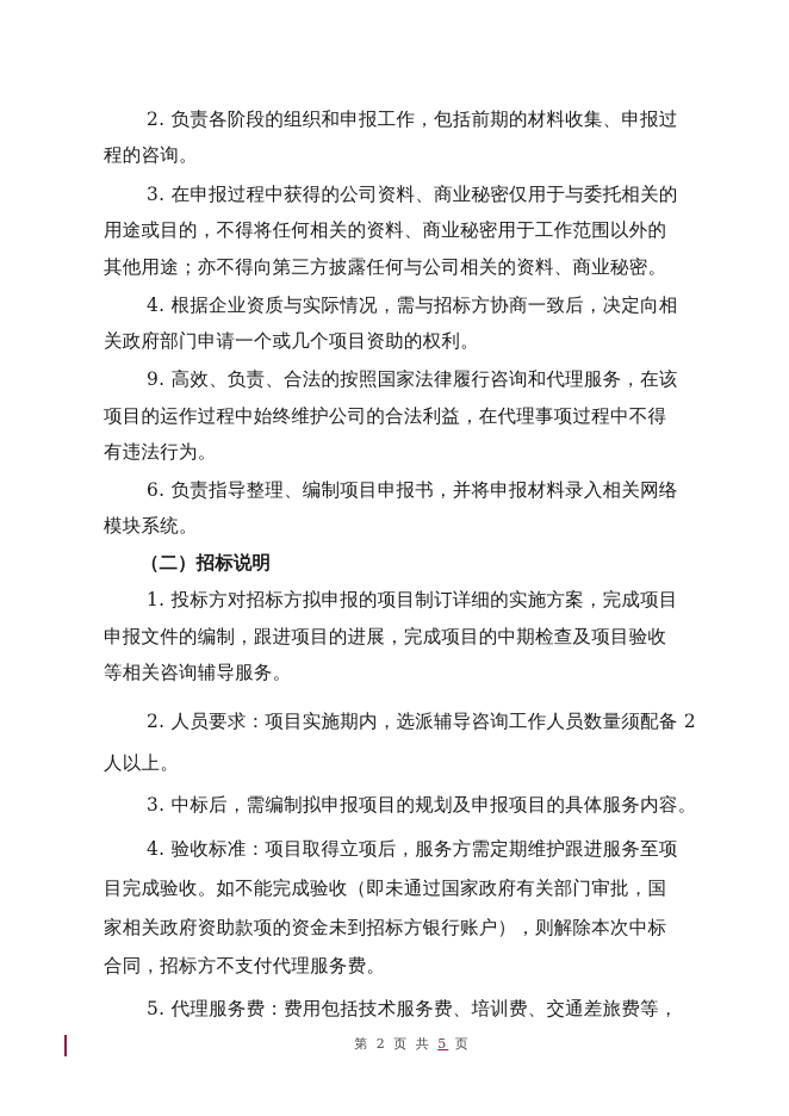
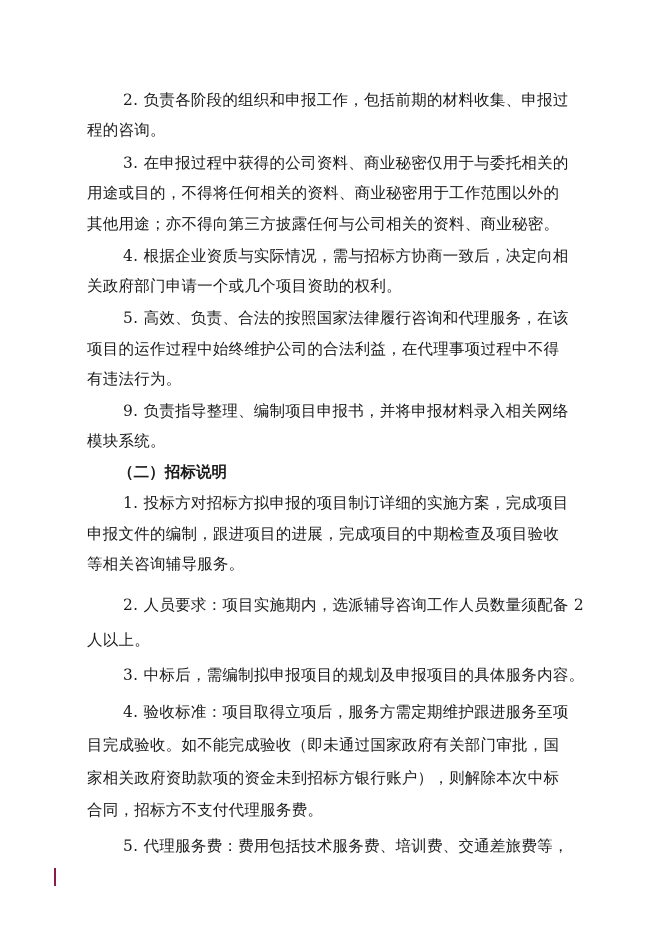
  2. 负责各阶段的组织和申报工作，包括前期的材料收集、申报过
  程的咨询。
  3. 在申报过程中获得的公司资料、商业秘密仅用于与委托相关的
  用途或目的，不得将任何相关的资料、商业秘密用于工作范围以外的
  其他用途；亦不得向第三方披露任何与公司相关的资料、商业秘密。
  4. 根据企业资质与实际情况，需与招标方协商一致后，决定向相
  关政府部门申请一个或几个项目资助的权利。
- 9. 高效、负责、合法的按照国家法律履行咨询和代理服务，在该
+ 5. 高效、负责、合法的按照国家法律履行咨询和代理服务，在该
  项目的运作过程中始终维护公司的合法利益，在代理事项过程中不得
  有违法行为。
- 6. 负责指导整理、编制项目申报书，并将申报材料录入相关网络
+ 9. 负责指导整理、编制项目申报书，并将申报材料录入相关网络
  模块系统。
  （二）招标说明
  1. 投标方对招标方拟申报的项目制订详细的实施方案，完成项目
  申报文件的编制，跟进项目的进展，完成项目的中期检查及项目验收
  等相关咨询辅导服务。
  2. 人员要求：项目实施期内，选派辅导咨询工作人员数量须配备 2
  人以上。
  3. 中标后，需编制拟申报项目的规划及申报项目的具体服务内容。
  4. 验收标准：项目取得立项后，服务方需定期维护跟进服务至项
  目完成验收。如不能完成验收（即未通过国家政府有关部门审批，国
  家相关政府资助款项的资金未到招标方银行账户），则解除本次中标
  合同，招标方不支付代理服务费。
  5. 代理服务费：费用包括技术服务费、培训费、交通差旅费等，
- 第 2 页 共 5 页
